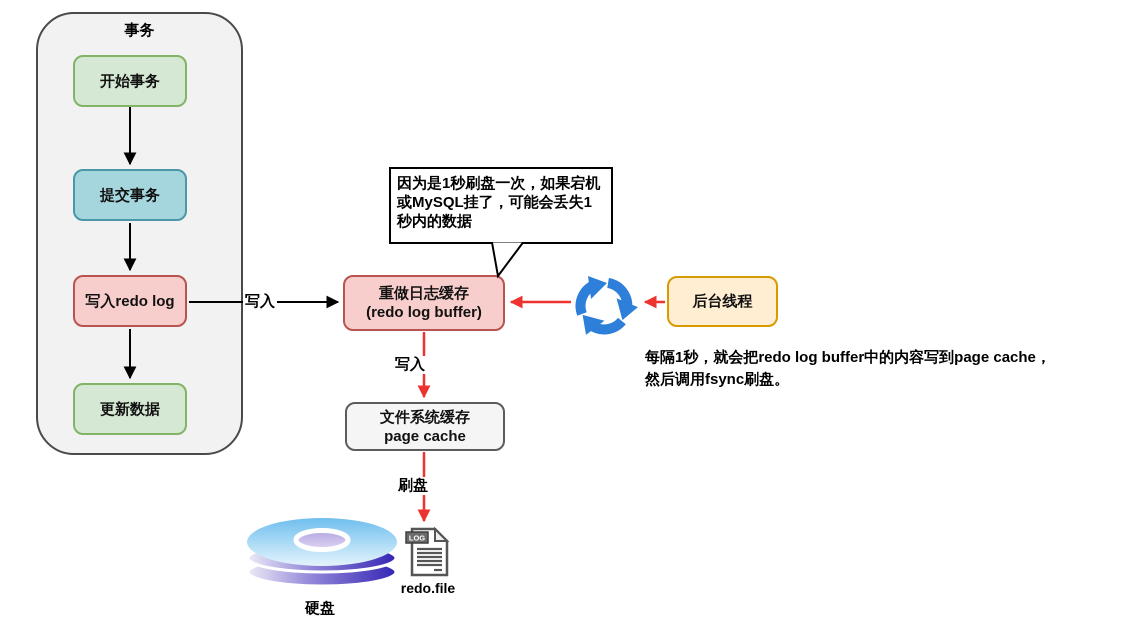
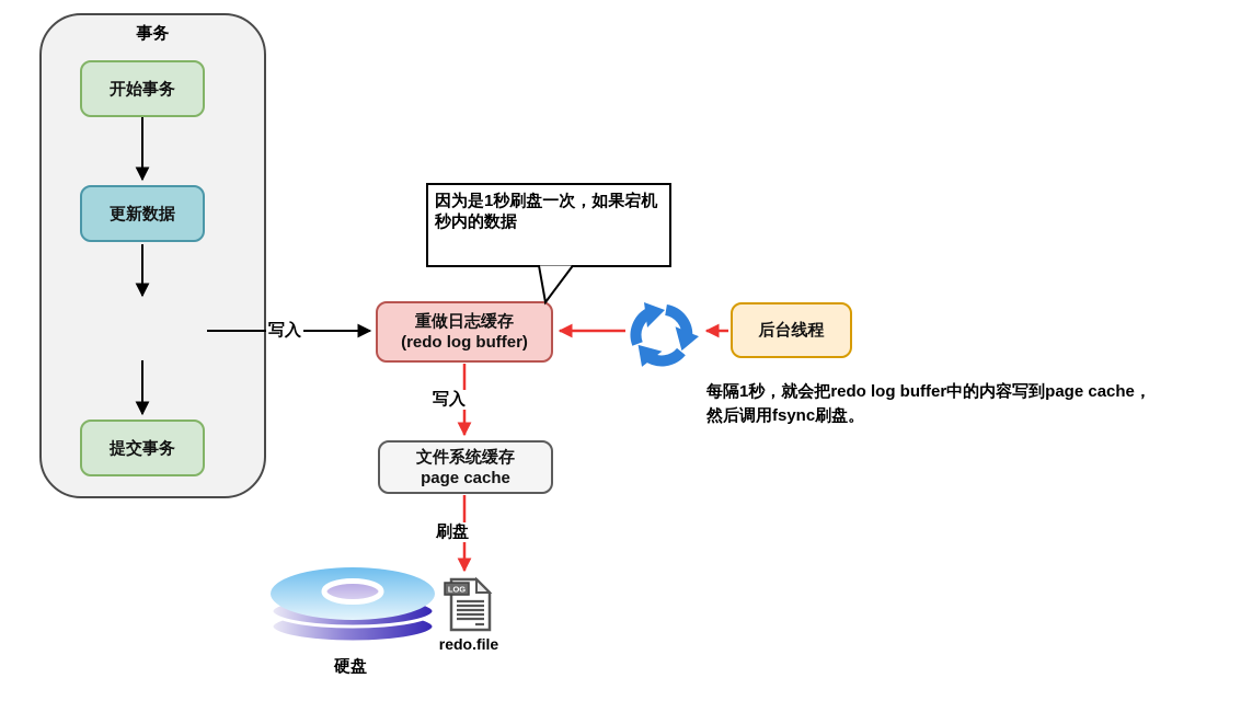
  事务
  开始事务
- 提交事务
+ 更新数据
- 写入redo log
- 更新数据
+ 提交事务
  因为是1秒刷盘一次，如果宕机
- 或MySQL挂了，可能会丢失1
  秒内的数据
  重做日志缓存
  (redo log buffer)
  文件系统缓存
  page cache
  后台线程
  每隔1秒，就会把redo log buffer中的内容写到page cache，
  然后调用fsync刷盘。
  写入
  写入
  刷盘
  硬盘
  LOG
  redo.file
